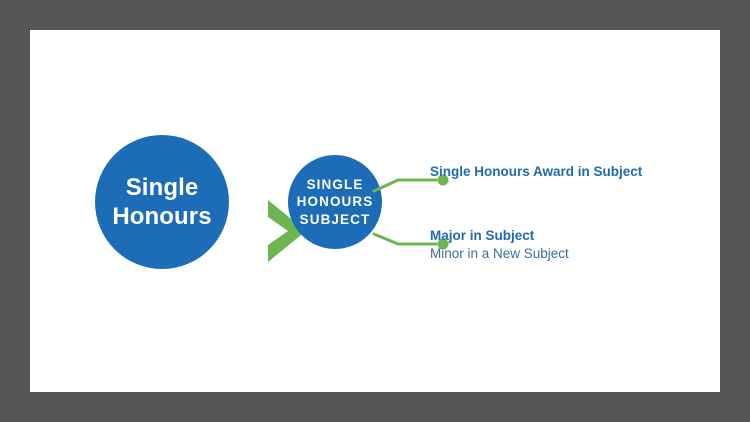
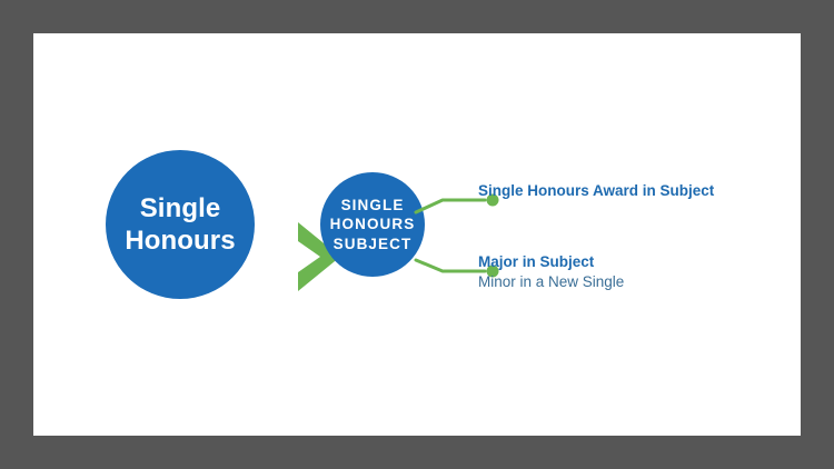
  Single
  Honours
  SINGLE
  HONOURS
  SUBJECT
  Single Honours Award in Subject
  Major in Subject
- Minor in a New Subject
+ Minor in a New Single
